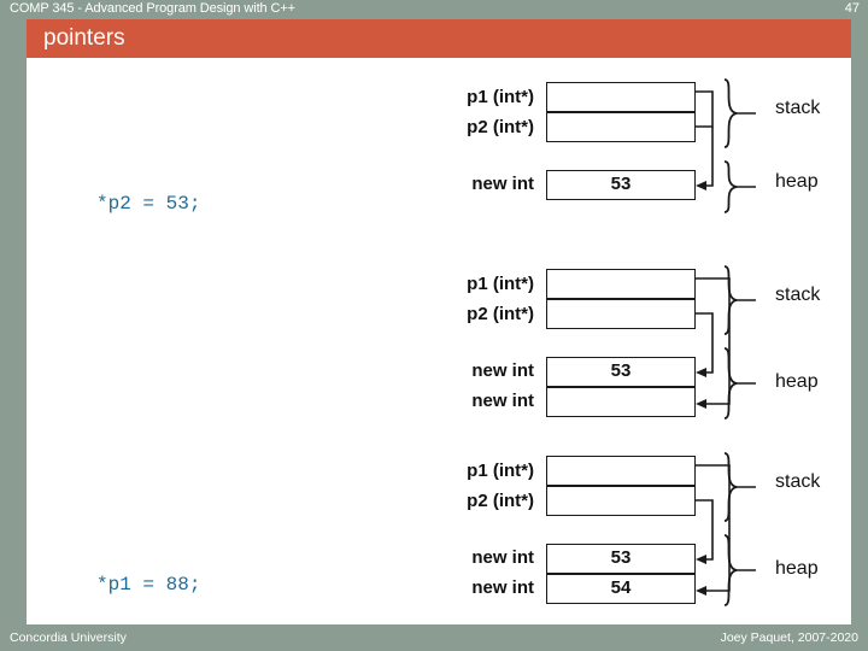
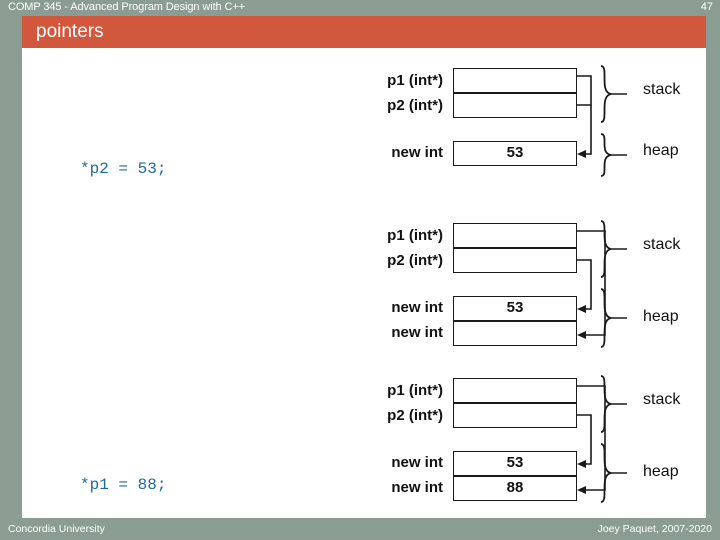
  COMP 345 - Advanced Program Design with C++
  47
  pointers
  *p2 = 53;
  *p1 = 88;
  p1 (int*)
  p2 (int*)
  new int
  53
  stack
  heap
  p1 (int*)
  p2 (int*)
  new int
  new int
  53
  stack
  heap
  p1 (int*)
  p2 (int*)
  new int
  new int
  53
- 54
+ 88
  stack
  heap
  Concordia University
  Joey Paquet, 2007-2020
